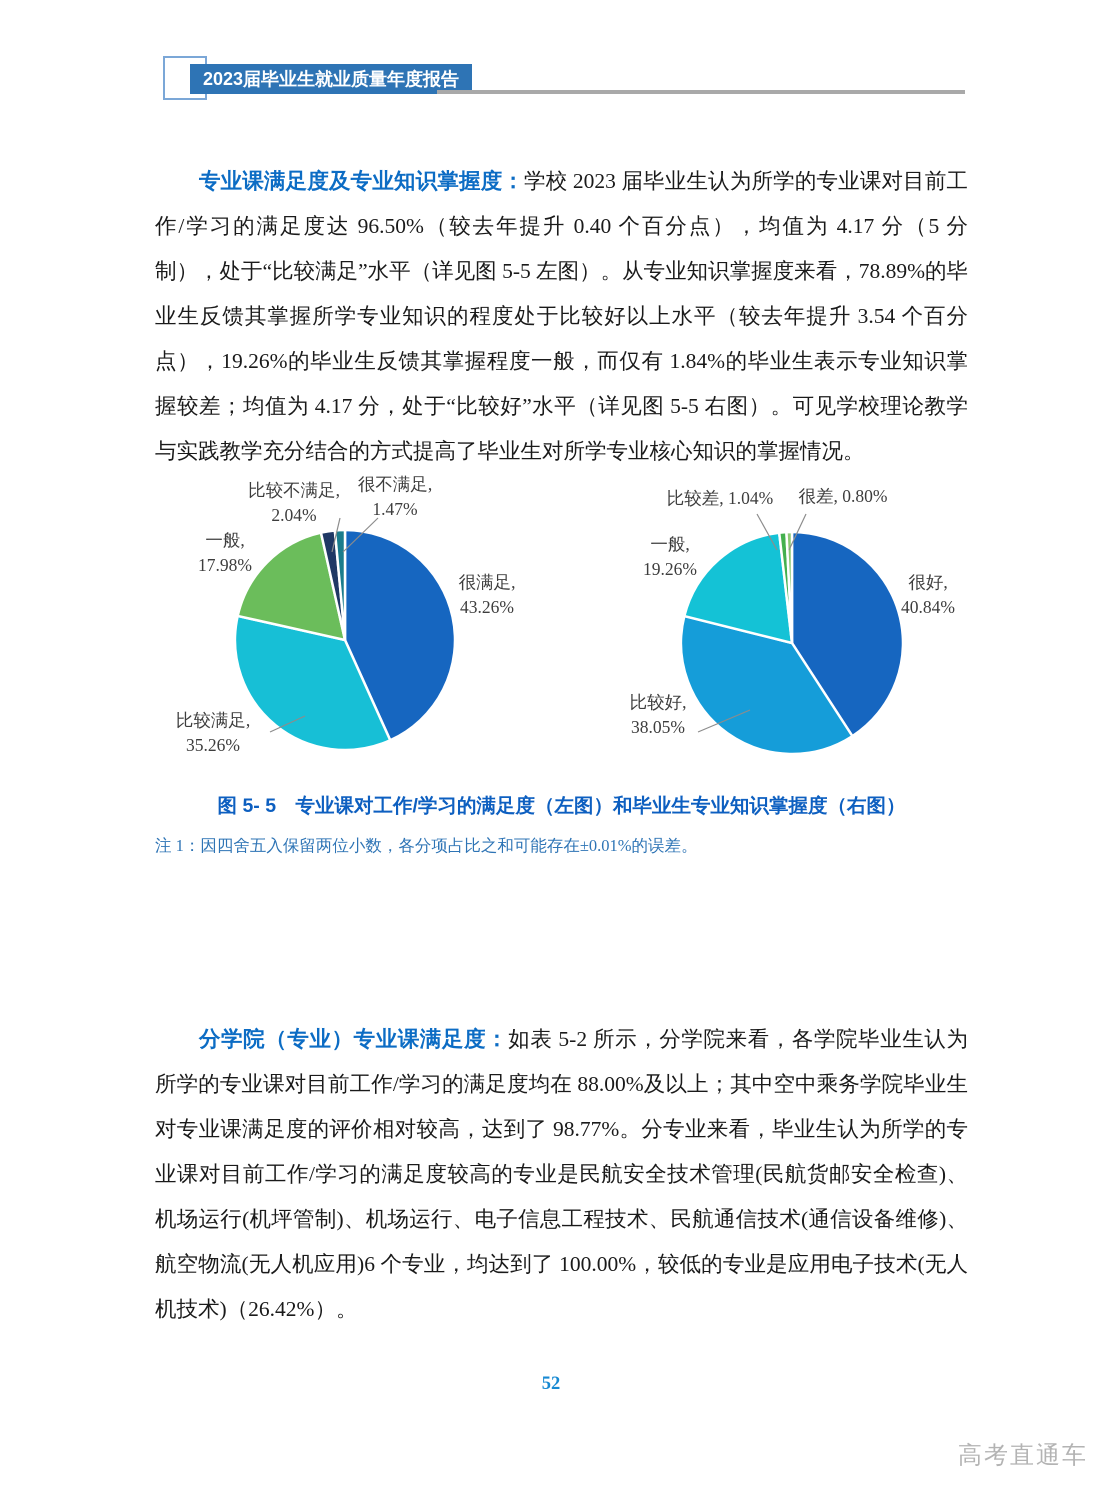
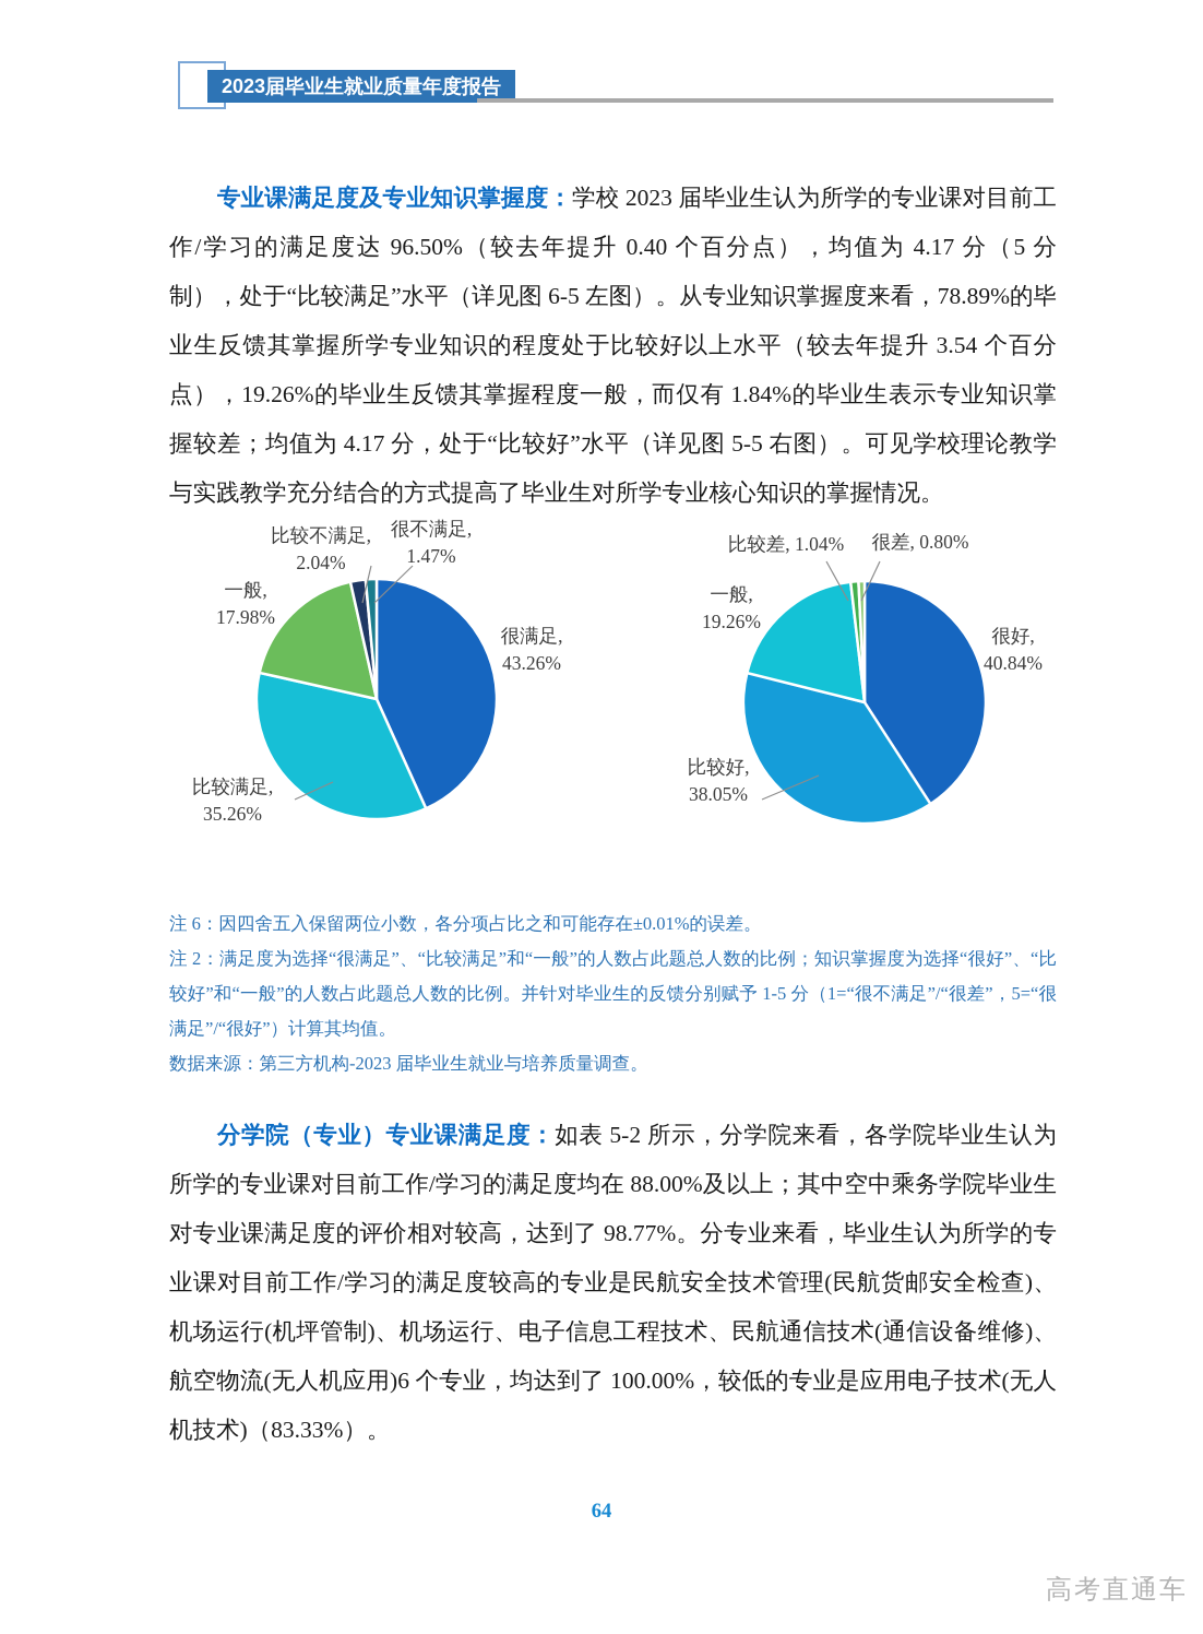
  2023届毕业生就业质量年度报告
- 专业课满足度及专业知识掌握度：学校 2023 届毕业生认为所学的专业课对目前工作/学习的满足度达 96.50%（较去年提升 0.40 个百分点），均值为 4.17 分（5 分制），处于“比较满足”水平（详见图 5-5 左图）。从专业知识掌握度来看，78.89%的毕业生反馈其掌握所学专业知识的程度处于比较好以上水平（较去年提升 3.54 个百分点），19.26%的毕业生反馈其掌握程度一般，而仅有 1.84%的毕业生表示专业知识掌握较差；均值为 4.17 分，处于“比较好”水平（详见图 5-5 右图）。可见学校理论教学与实践教学充分结合的方式提高了毕业生对所学专业核心知识的掌握情况。
+ 专业课满足度及专业知识掌握度：学校 2023 届毕业生认为所学的专业课对目前工作/学习的满足度达 96.50%（较去年提升 0.40 个百分点），均值为 4.17 分（5 分制），处于“比较满足”水平（详见图 6-5 左图）。从专业知识掌握度来看，78.89%的毕业生反馈其掌握所学专业知识的程度处于比较好以上水平（较去年提升 3.54 个百分点），19.26%的毕业生反馈其掌握程度一般，而仅有 1.84%的毕业生表示专业知识掌握较差；均值为 4.17 分，处于“比较好”水平（详见图 5-5 右图）。可见学校理论教学与实践教学充分结合的方式提高了毕业生对所学专业核心知识的掌握情况。
  很满足,
  43.26%
  比较满足,
  35.26%
  一般,
  17.98%
  比较不满足,
  2.04%
  很不满足,
  1.47%
  很好,
  40.84%
  比较好,
  38.05%
  一般,
  19.26%
  比较差, 1.04%
  很差, 0.80%
- 图 5- 5 专业课对工作/学习的满足度（左图）和毕业生专业知识掌握度（右图）
- 注 1：因四舍五入保留两位小数，各分项占比之和可能存在±0.01%的误差。
+ 注 6：因四舍五入保留两位小数，各分项占比之和可能存在±0.01%的误差。
+ 注 2：满足度为选择“很满足”、“比较满足”和“一般”的人数占此题总人数的比例；知识掌握度为选择“很好”、“比较好”和“一般”的人数占此题总人数的比例。并针对毕业生的反馈分别赋予 1-5 分（1=“很不满足”/“很差”，5=“很满足”/“很好”）计算其均值。
+ 数据来源：第三方机构-2023 届毕业生就业与培养质量调查。
- 分学院（专业）专业课满足度：如表 5-2 所示，分学院来看，各学院毕业生认为所学的专业课对目前工作/学习的满足度均在 88.00%及以上；其中空中乘务学院毕业生对专业课满足度的评价相对较高，达到了 98.77%。分专业来看，毕业生认为所学的专业课对目前工作/学习的满足度较高的专业是民航安全技术管理(民航货邮安全检查)、机场运行(机坪管制)、机场运行、电子信息工程技术、民航通信技术(通信设备维修)、航空物流(无人机应用)6 个专业，均达到了 100.00%，较低的专业是应用电子技术(无人机技术)（26.42%）。
+ 分学院（专业）专业课满足度：如表 5-2 所示，分学院来看，各学院毕业生认为所学的专业课对目前工作/学习的满足度均在 88.00%及以上；其中空中乘务学院毕业生对专业课满足度的评价相对较高，达到了 98.77%。分专业来看，毕业生认为所学的专业课对目前工作/学习的满足度较高的专业是民航安全技术管理(民航货邮安全检查)、机场运行(机坪管制)、机场运行、电子信息工程技术、民航通信技术(通信设备维修)、航空物流(无人机应用)6 个专业，均达到了 100.00%，较低的专业是应用电子技术(无人机技术)（83.33%）。
- 52
+ 64
  高考直通车
